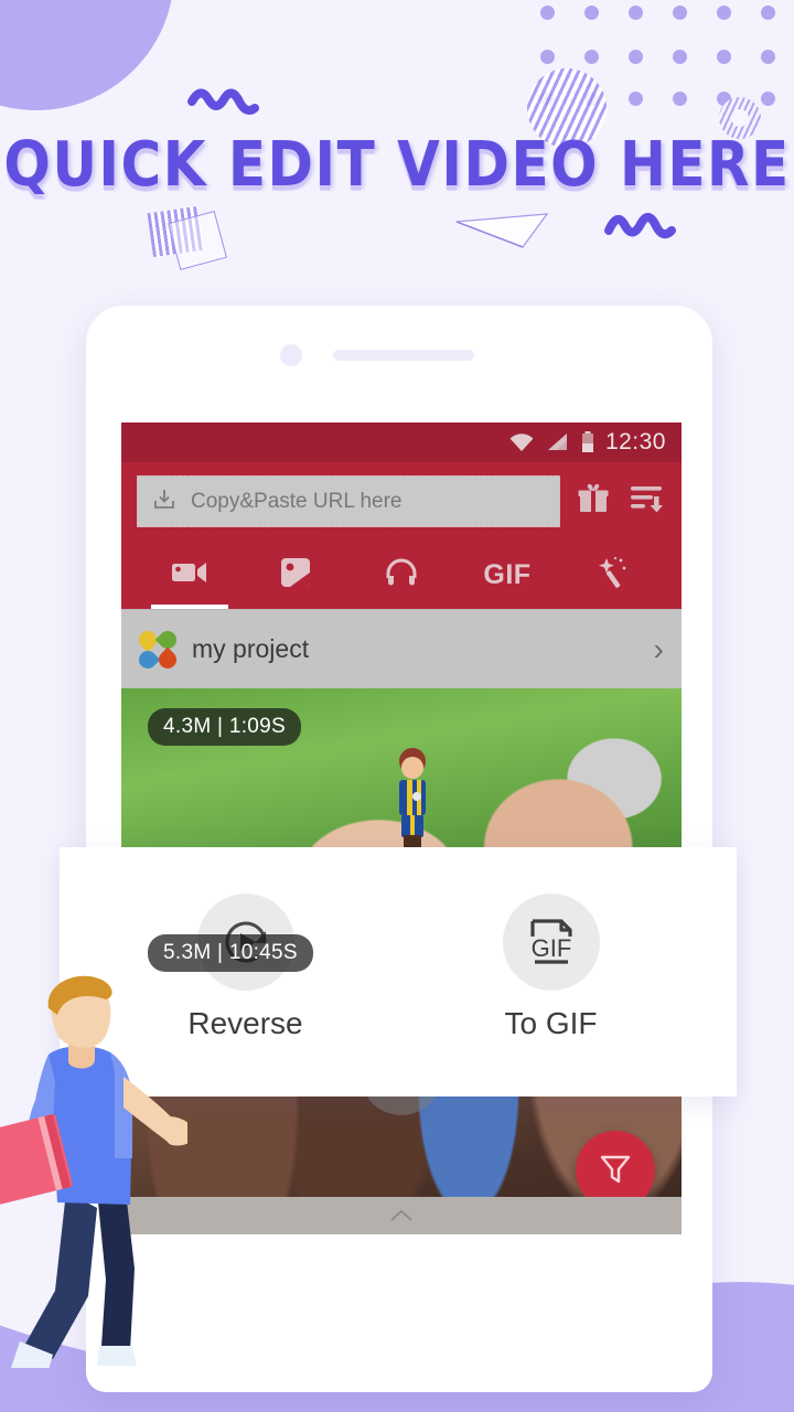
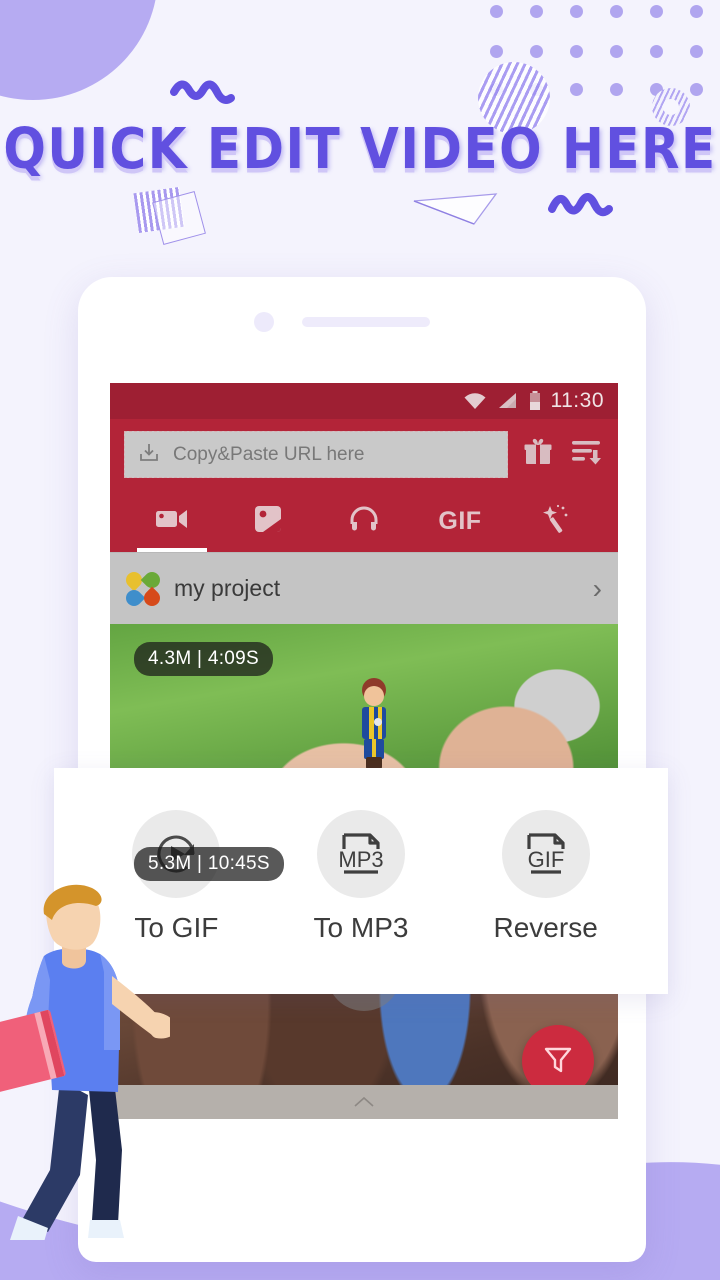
  QUICK EDIT VIDEO HERE
- 12:30
+ 11:30
  Copy&Paste URL here
  GIF
  my project
  ›
- 4.3M | 1:09S
+ 4.3M | 4:09S
  5.3M | 10:45S
- Reverse
+ To GIF
+ MP3
+ To MP3
  GIF
- To GIF
+ Reverse
